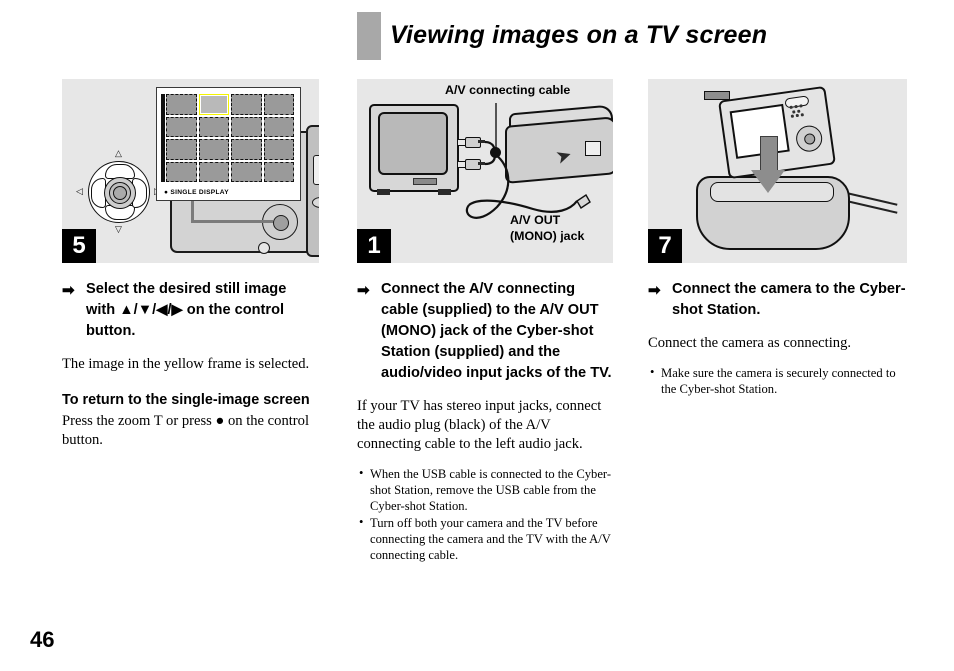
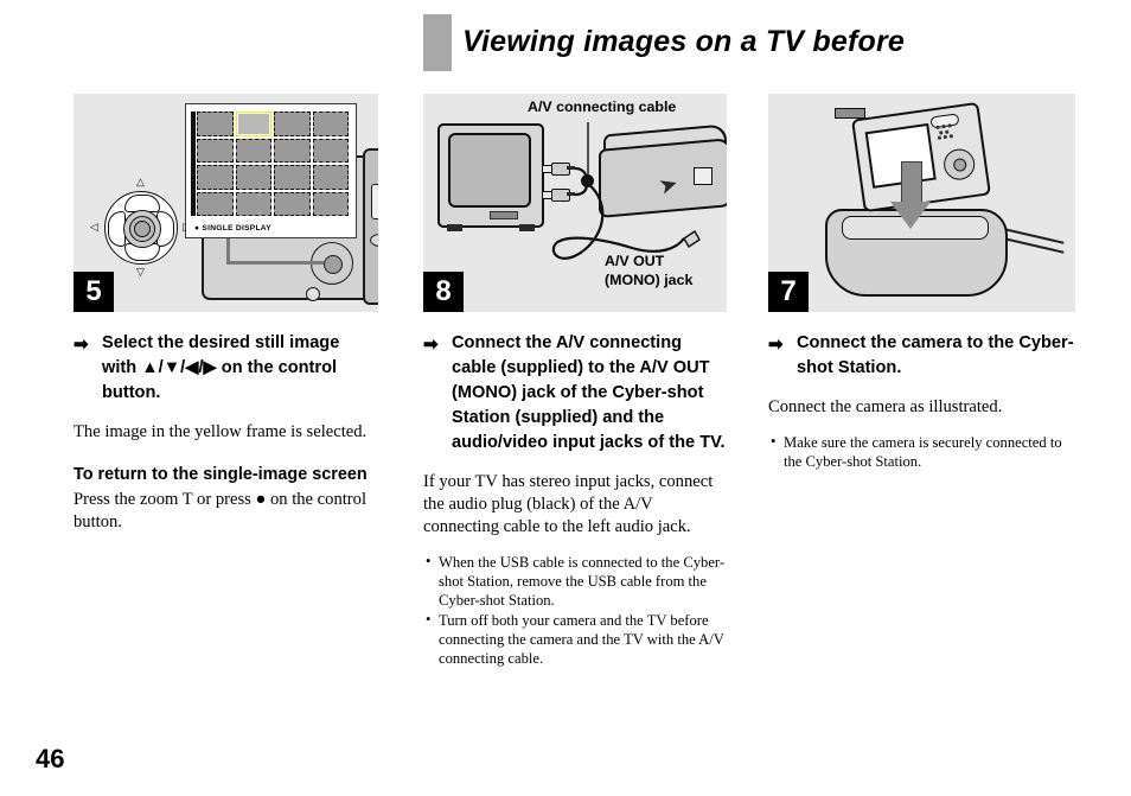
- Viewing images on a TV screen
+ Viewing images on a TV before
  △
  ▽
  ◁
  5
  ➡
  Select the desired still image with ▲/▼/◀/▶ on the control button.
  The image in the yellow frame is selected.
  To return to the single-image screen
  Press the zoom T or press ● on the control button.
  A/V connecting cable
  A/V OUT
  (MONO) jack
- 1
+ 8
  ➡
  Connect the A/V connecting cable (supplied) to the A/V OUT (MONO) jack of the Cyber-shot Station (supplied) and the audio/video input jacks of the TV.
  If your TV has stereo input jacks, connect the audio plug (black) of the A/V connecting cable to the left audio jack.
  •
  When the USB cable is connected to the Cyber-shot Station, remove the USB cable from the Cyber-shot Station.
  •
  Turn off both your camera and the TV before connecting the camera and the TV with the A/V connecting cable.
  7
  ➡
  Connect the camera to the Cyber-shot Station.
- Connect the camera as connecting.
+ Connect the camera as illustrated.
  •
  Make sure the camera is securely connected to the Cyber-shot Station.
  46
